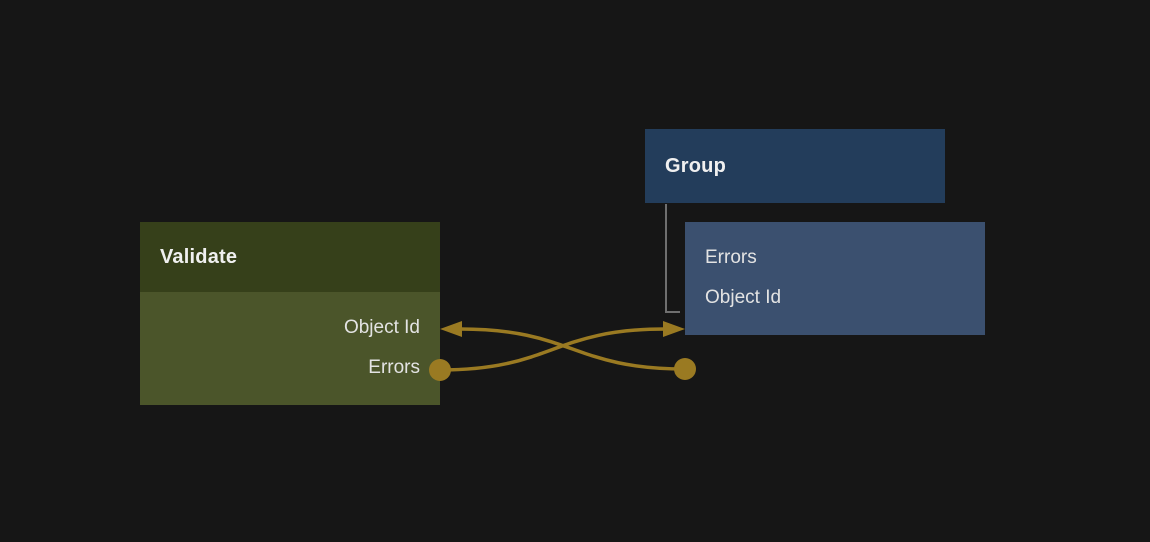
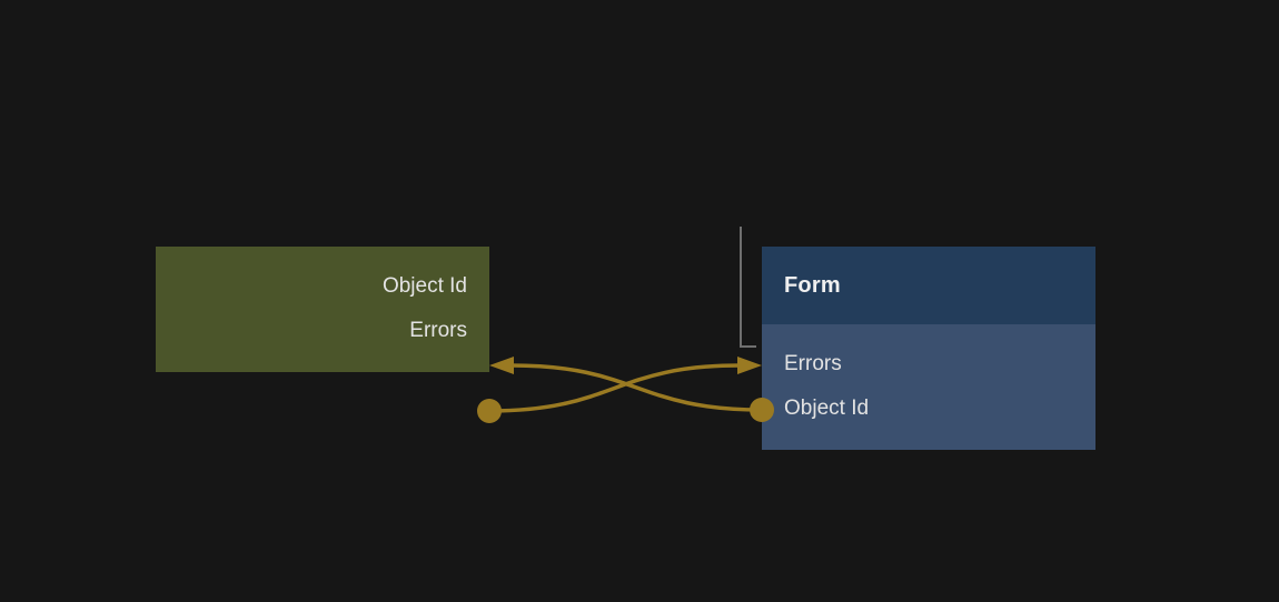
- Group
- Validate
  Object Id
  Errors
+ Form
  Errors
  Object Id
